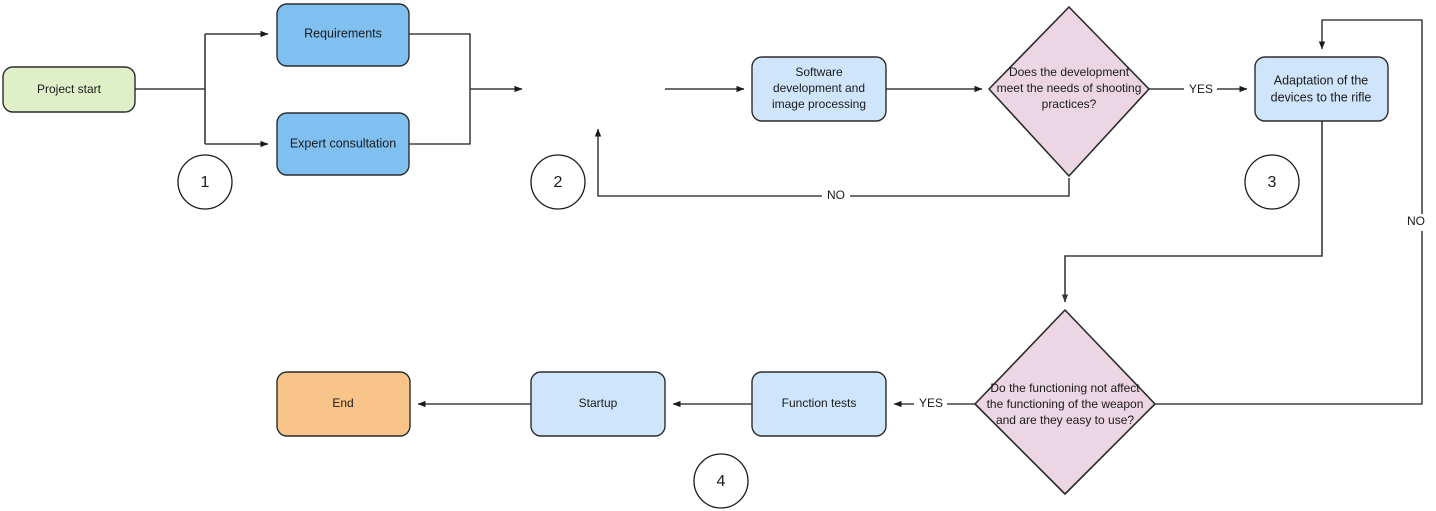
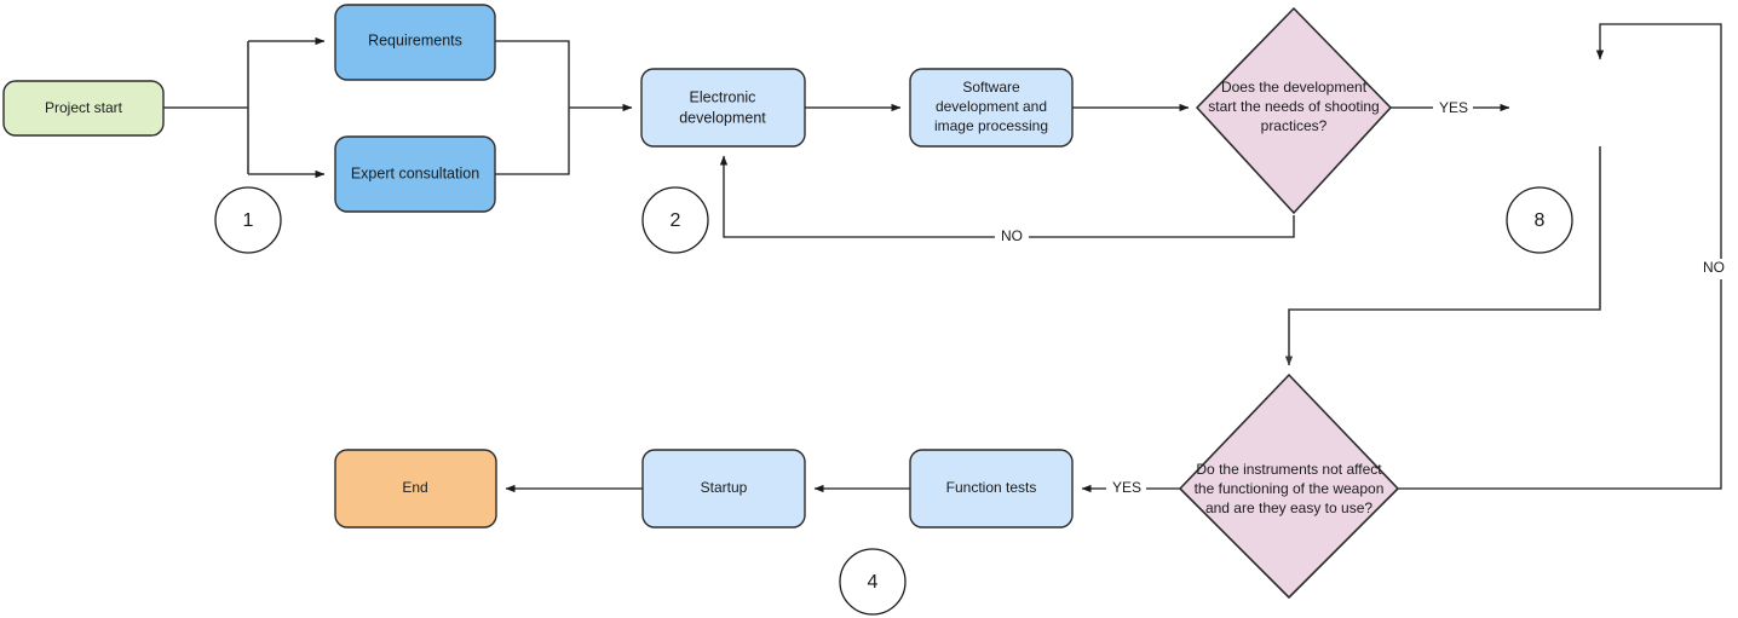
  Project start
  Requirements
  Expert consultation
+ Electronic
+ development
  Software
  development and
  image processing
  Does the development
- meet the needs of shooting
+ start the needs of shooting
  practices?
- Adaptation of the
- devices to the rifle
- Do the functioning not affect
+ Do the instruments not affect
  the functioning of the weapon
  and are they easy to use?
  Function tests
  Startup
  End
  NO
  YES
  YES
  NO
  1
  2
- 3
+ 8
  4
